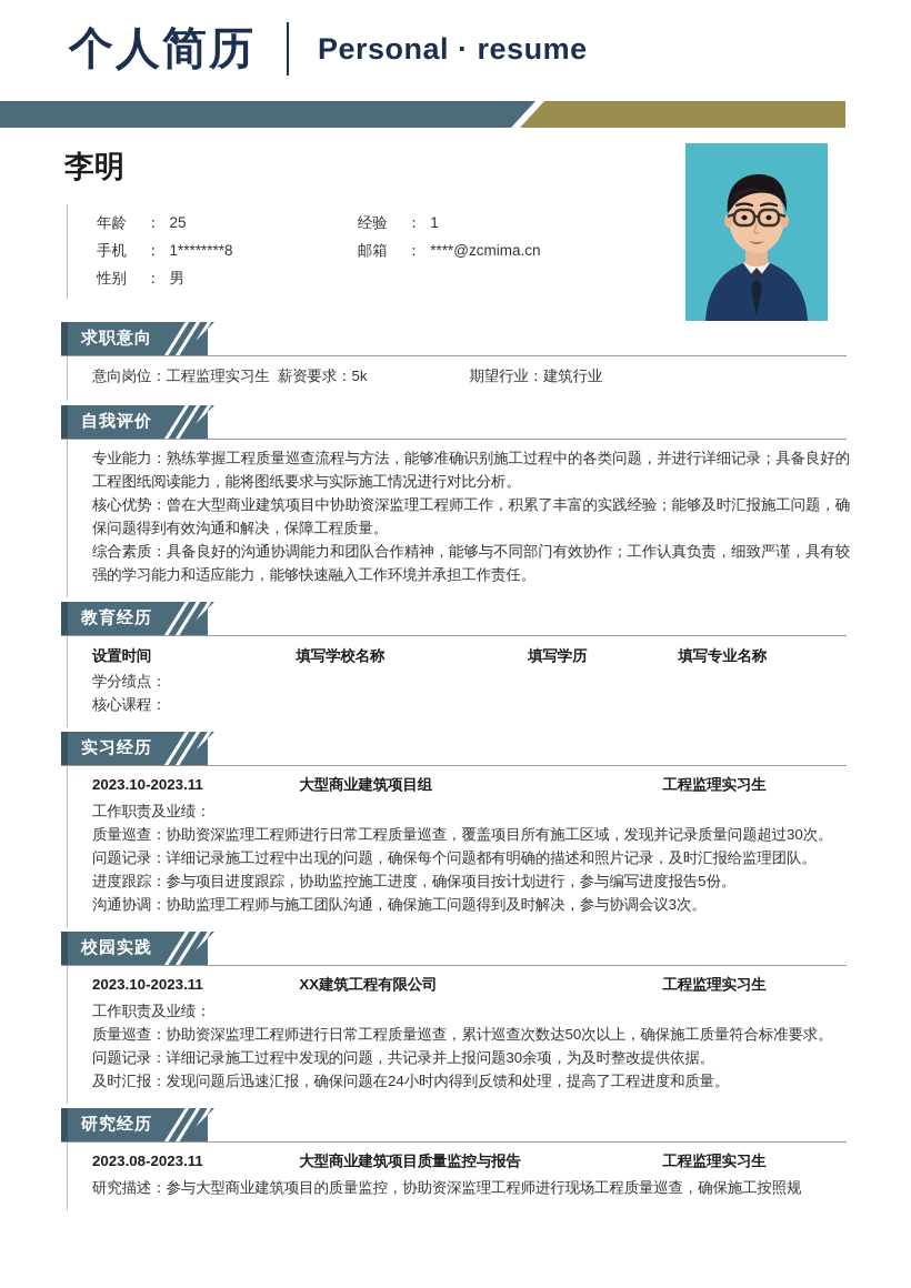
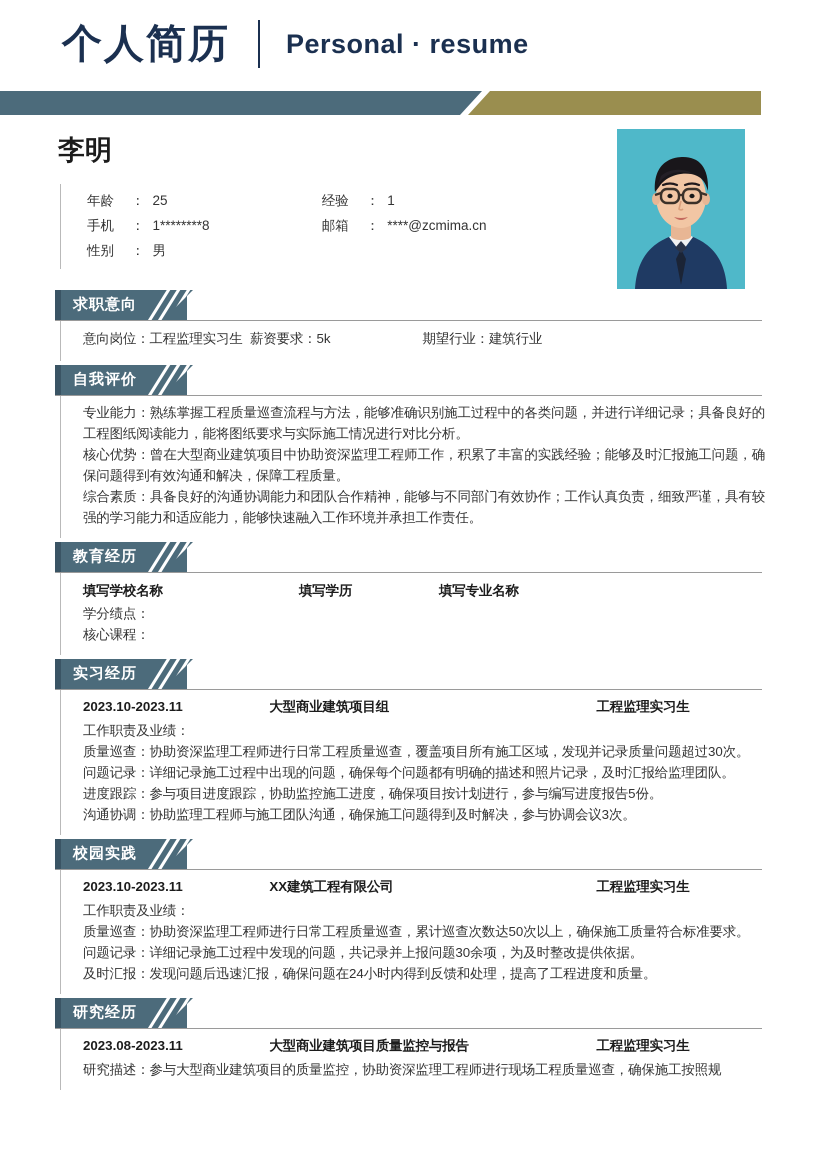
  个人简历
  Personal · resume
  李明
  年龄
  ：
  25
  经验
  ：
  1
  手机
  ：
  1********8
  邮箱
  ：
  ****@zcmima.cn
  性别
  ：
  男
  求职意向
  意向岗位
  ：
  工程监理实习生
  薪资要求
  ：
  5k
  期望行业
  ：
  建筑行业
  自我评价
  专业能力：熟练掌握工程质量巡查流程与方法，能够准确识别施工过程中的各类问题，并进行详细记录；具备良好的工程图纸阅读能力，能将图纸要求与实际施工情况进行对比分析。
  核心优势：曾在大型商业建筑项目中协助资深监理工程师工作，积累了丰富的实践经验；能够及时汇报施工问题，确保问题得到有效沟通和解决，保障工程质量。
  综合素质：具备良好的沟通协调能力和团队合作精神，能够与不同部门有效协作；工作认真负责，细致严谨，具有较强的学习能力和适应能力，能够快速融入工作环境并承担工作责任。
  教育经历
- 设置时间
  填写学校名称
  填写学历
  填写专业名称
  学分绩点：
  核心课程：
  实习经历
  2023.10-2023.11
  大型商业建筑项目组
  工程监理实习生
  工作职责及业绩：
  质量巡查：协助资深监理工程师进行日常工程质量巡查，覆盖项目所有施工区域，发现并记录质量问题超过30次。
  问题记录：详细记录施工过程中出现的问题，确保每个问题都有明确的描述和照片记录，及时汇报给监理团队。
  进度跟踪：参与项目进度跟踪，协助监控施工进度，确保项目按计划进行，参与编写进度报告5份。
  沟通协调：协助监理工程师与施工团队沟通，确保施工问题得到及时解决，参与协调会议3次。
  校园实践
  2023.10-2023.11
  XX建筑工程有限公司
  工程监理实习生
  工作职责及业绩：
  质量巡查：协助资深监理工程师进行日常工程质量巡查，累计巡查次数达50次以上，确保施工质量符合标准要求。
  问题记录：详细记录施工过程中发现的问题，共记录并上报问题30余项，为及时整改提供依据。
  及时汇报：发现问题后迅速汇报，确保问题在24小时内得到反馈和处理，提高了工程进度和质量。
  研究经历
  2023.08-2023.11
  大型商业建筑项目质量监控与报告
  工程监理实习生
  研究描述：参与大型商业建筑项目的质量监控，协助资深监理工程师进行现场工程质量巡查，确保施工按照规
